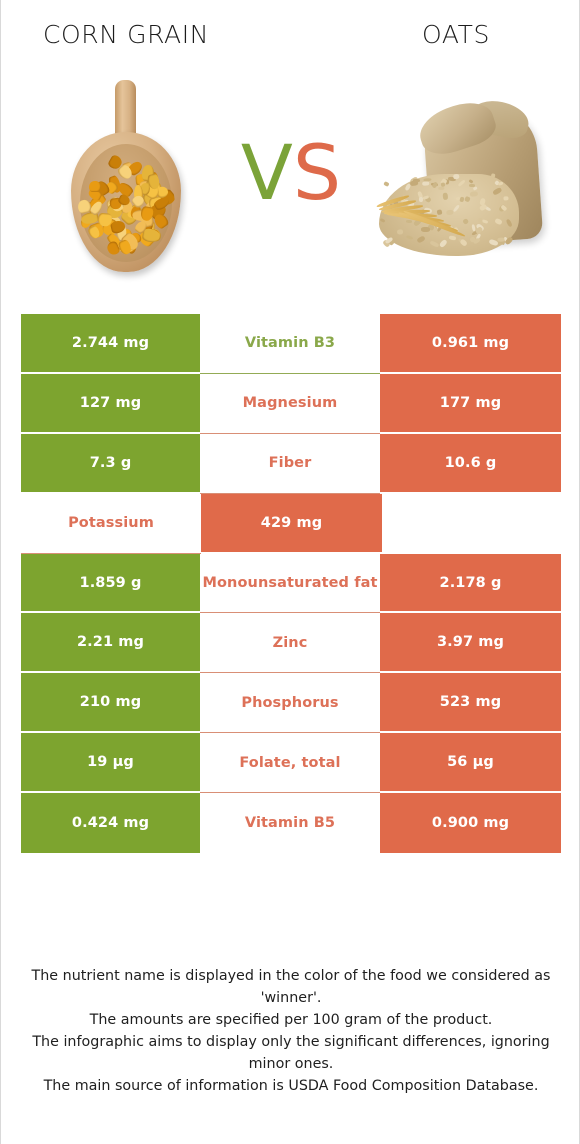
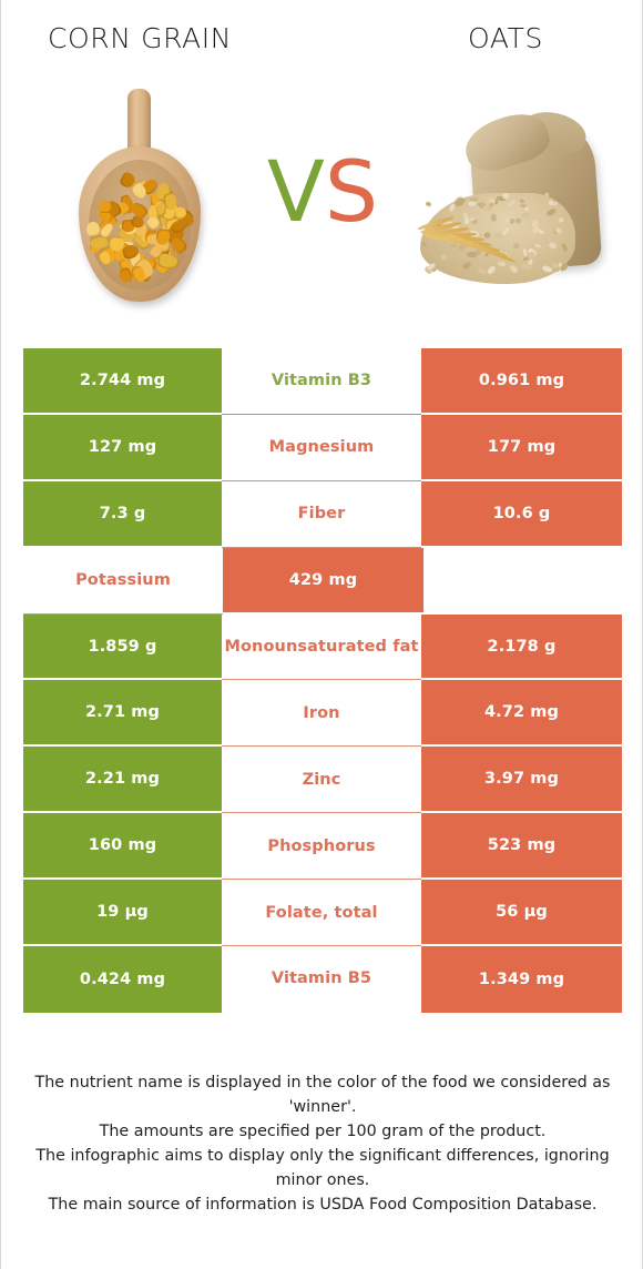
  CORN GRAIN
  OATS
  VS
  2.744 mg
  Vitamin B3
  0.961 mg
  127 mg
  Magnesium
  177 mg
  7.3 g
  Fiber
  10.6 g
  Potassium
  429 mg
  1.859 g
  Monounsaturated fat
  2.178 g
+ 2.71 mg
+ Iron
+ 4.72 mg
  2.21 mg
  Zinc
  3.97 mg
- 210 mg
+ 160 mg
  Phosphorus
  523 mg
  19 µg
  Folate, total
  56 µg
  0.424 mg
  Vitamin B5
- 0.900 mg
+ 1.349 mg
  The nutrient name is displayed in the color of the food we considered as 'winner'.
  The amounts are specified per 100 gram of the product.
  The infographic aims to display only the significant differences, ignoring minor ones.
  The main source of information is USDA Food Composition Database.
